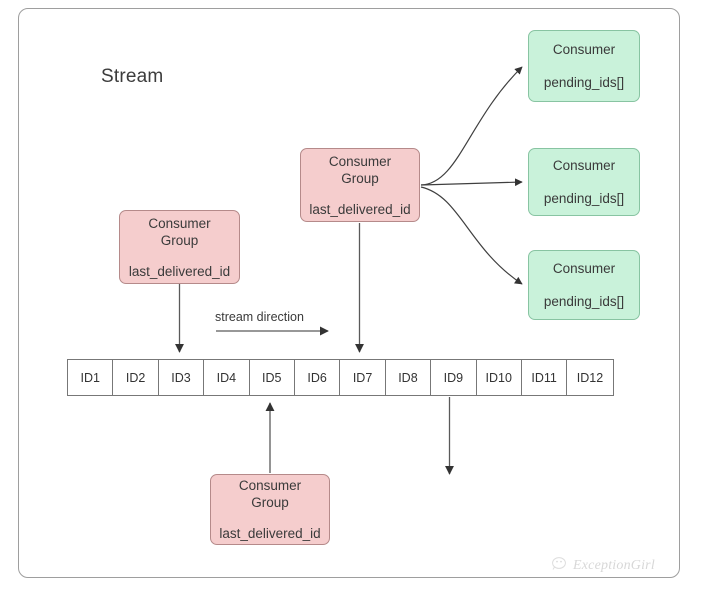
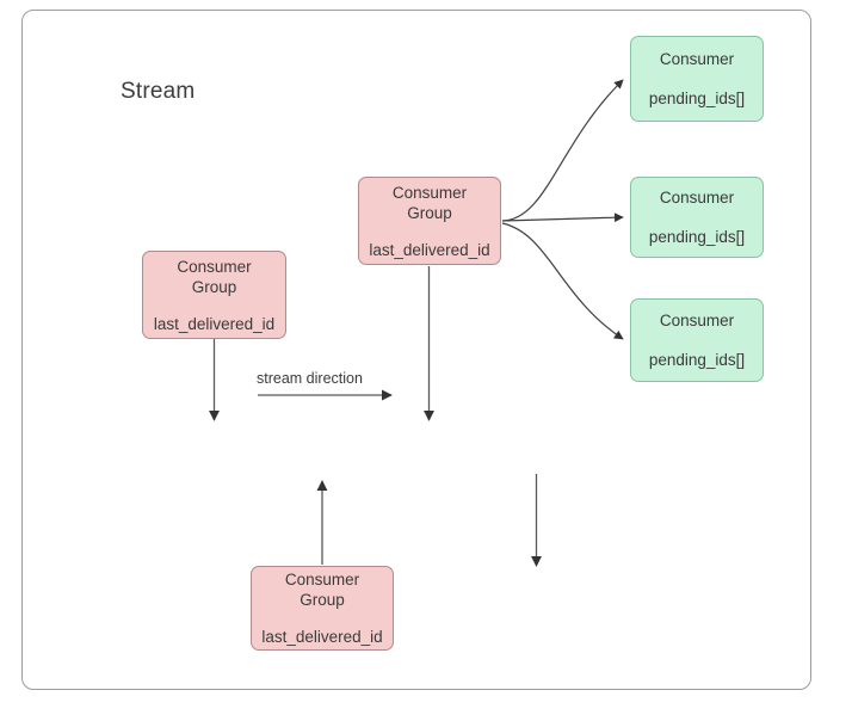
  Stream
  stream direction
  Consumer
  Group
  last_delivered_id
  Consumer
  Group
  last_delivered_id
  Consumer
  Group
  last_delivered_id
  Consumer
  pending_ids[]
  Consumer
  pending_ids[]
  Consumer
  pending_ids[]
- ID1
- ID2
- ID3
- ID4
- ID5
- ID6
- ID7
- ID8
- ID9
- ID10
- ID11
- ID12
- ExceptionGirl
